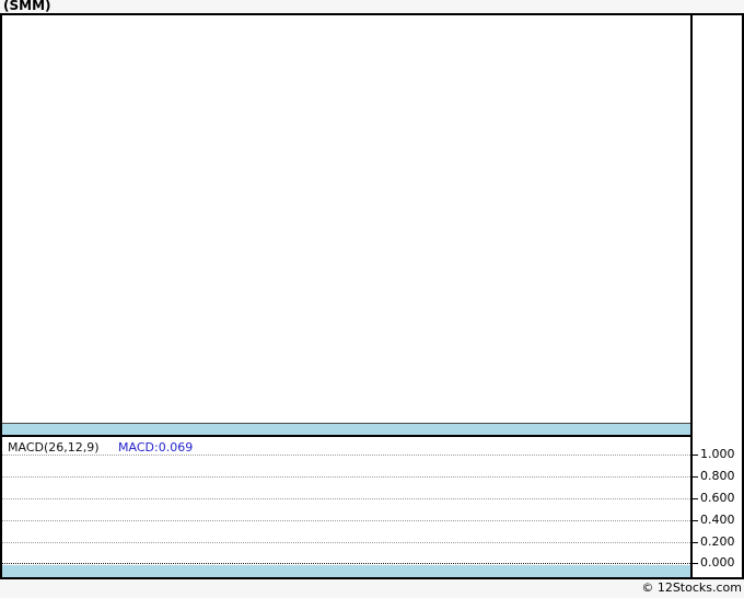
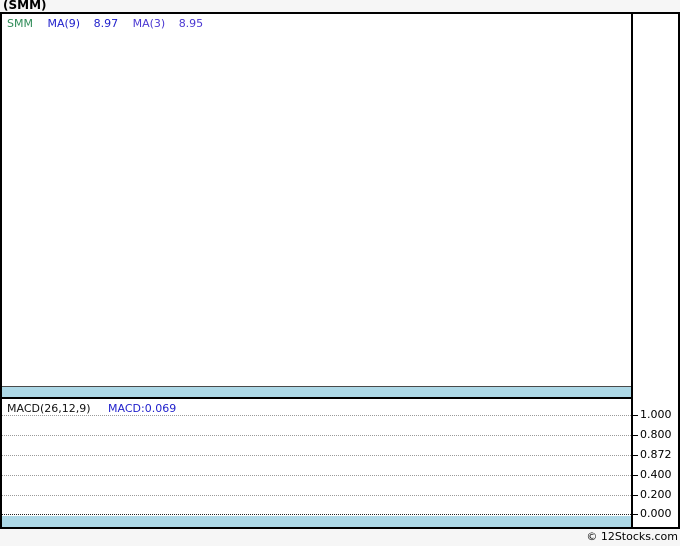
  (SMM)
+ SMM MA(9) 8.97 MA(3) 8.95
  MACD(26,12,9) MACD:0.069
  1.000
  0.800
- 0.600
+ 0.872
  0.400
  0.200
  0.000
  © 12Stocks.com
